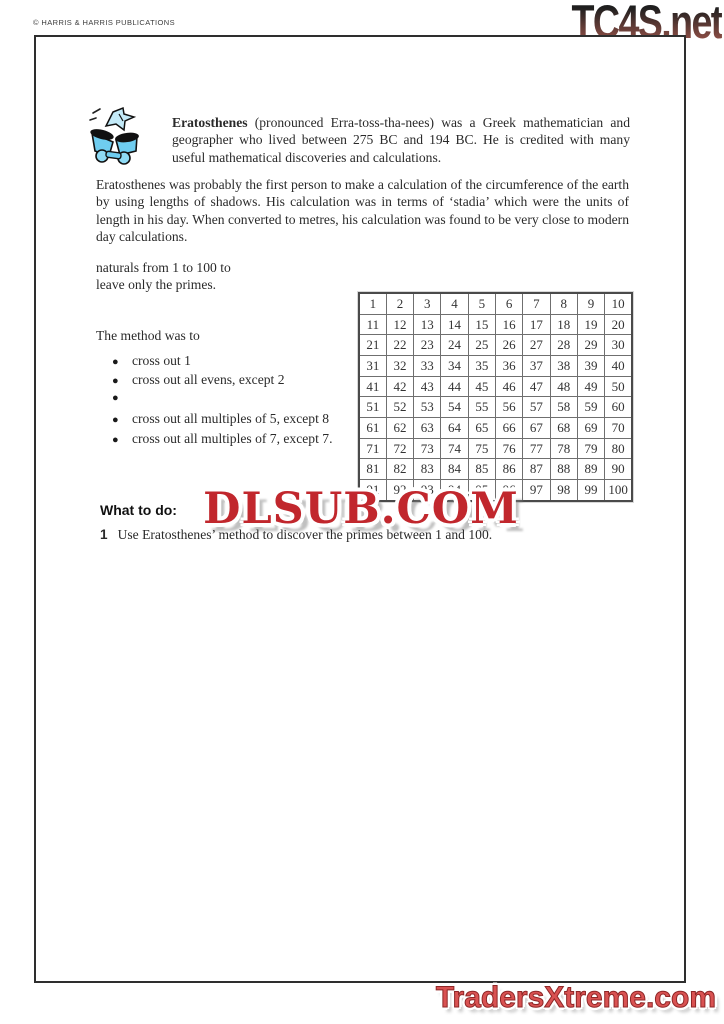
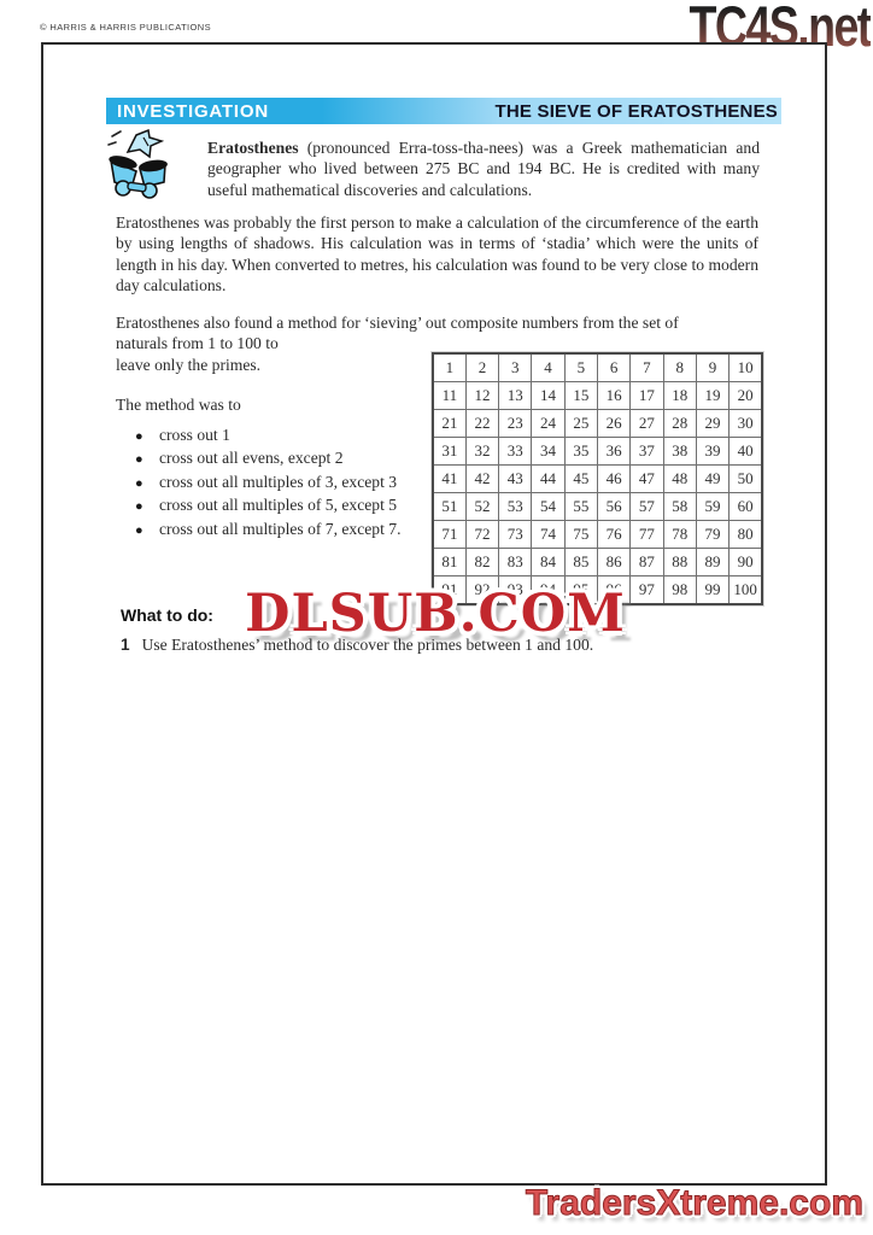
  © HARRIS & HARRIS PUBLICATIONS
  TC4S.net
+ INVESTIGATION
+ THE SIEVE OF ERATOSTHENES
  Eratosthenes (pronounced Erra-toss-tha-nees) was a Greek mathematician and geographer who lived between 275 BC and 194 BC. He is credited with many useful mathematical discoveries and calculations.
  Eratosthenes was probably the first person to make a calculation of the circumference of the earth by using lengths of shadows. His calculation was in terms of ‘stadia’ which were the units of length in his day. When converted to metres, his calculation was found to be very close to modern day calculations.
+ Eratosthenes also found a method for ‘sieving’ out composite numbers from the set of
  naturals from 1 to 100 to
  leave only the primes.
  The method was to
  ●
  cross out 1
  ●
  cross out all evens, except 2
  ●
+ cross out all multiples of 3, except 3
  ●
- cross out all multiples of 5, except 8
+ cross out all multiples of 5, except 5
  ●
  cross out all multiples of 7, except 7.
  1	2	3	4	5	6	7	8	9	10
  11	12	13	14	15	16	17	18	19	20
  21	22	23	24	25	26	27	28	29	30
  31	32	33	34	35	36	37	38	39	40
  41	42	43	44	45	46	47	48	49	50
  51	52	53	54	55	56	57	58	59	60
- 61	62	63	64	65	66	67	68	69	70
  71	72	73	74	75	76	77	78	79	80
  81	82	83	84	85	86	87	88	89	90
  91	92	93	94	95	96	97	98	99	100
  DLSUB.COM
  What to do:
  1 Use Eratosthenes’ method to discover the primes between 1 and 100.
  TradersXtreme.com
